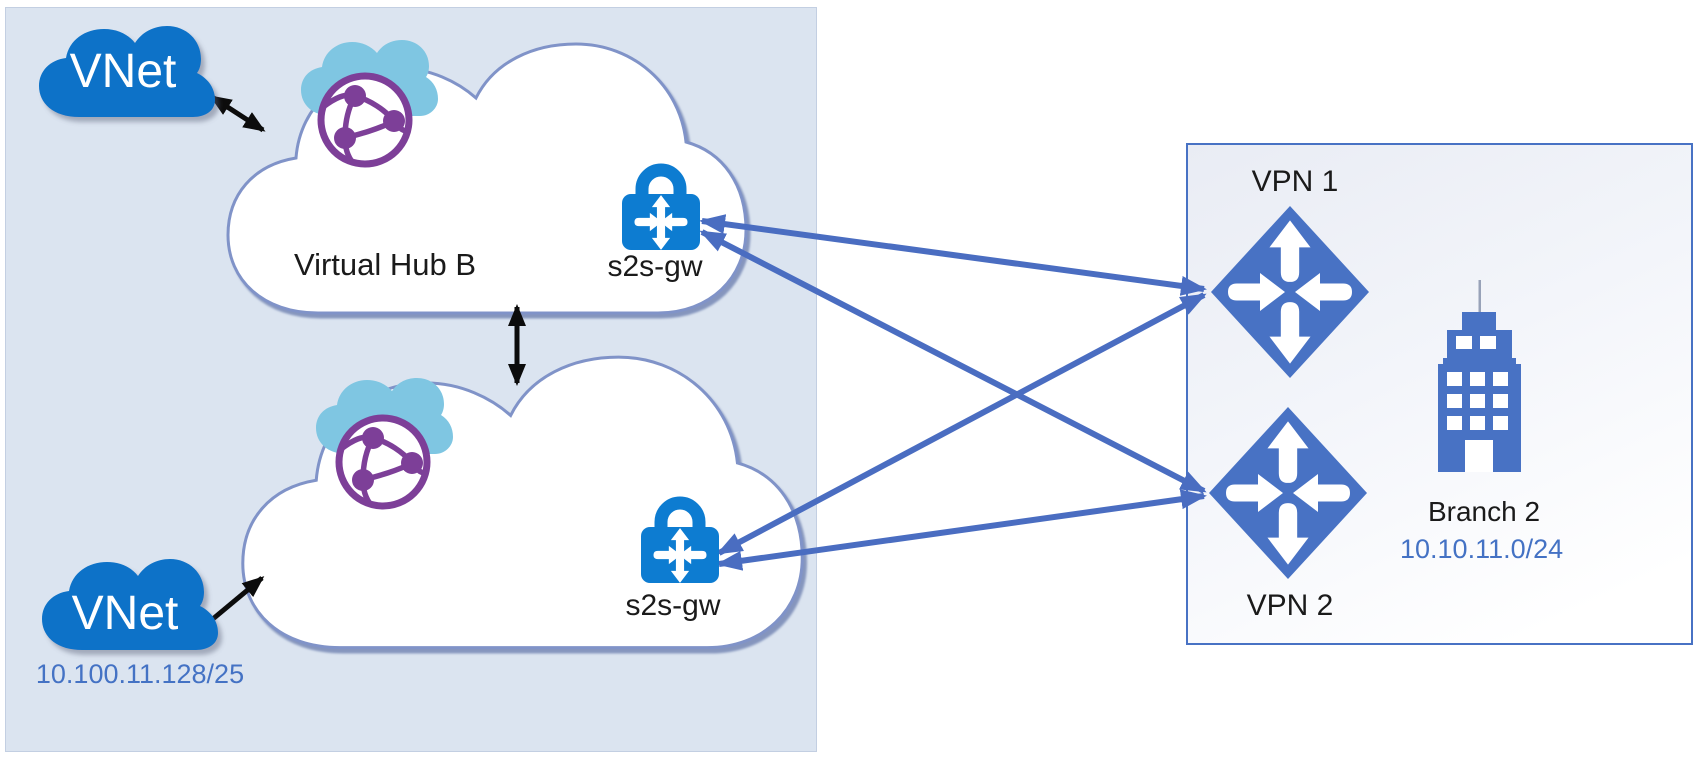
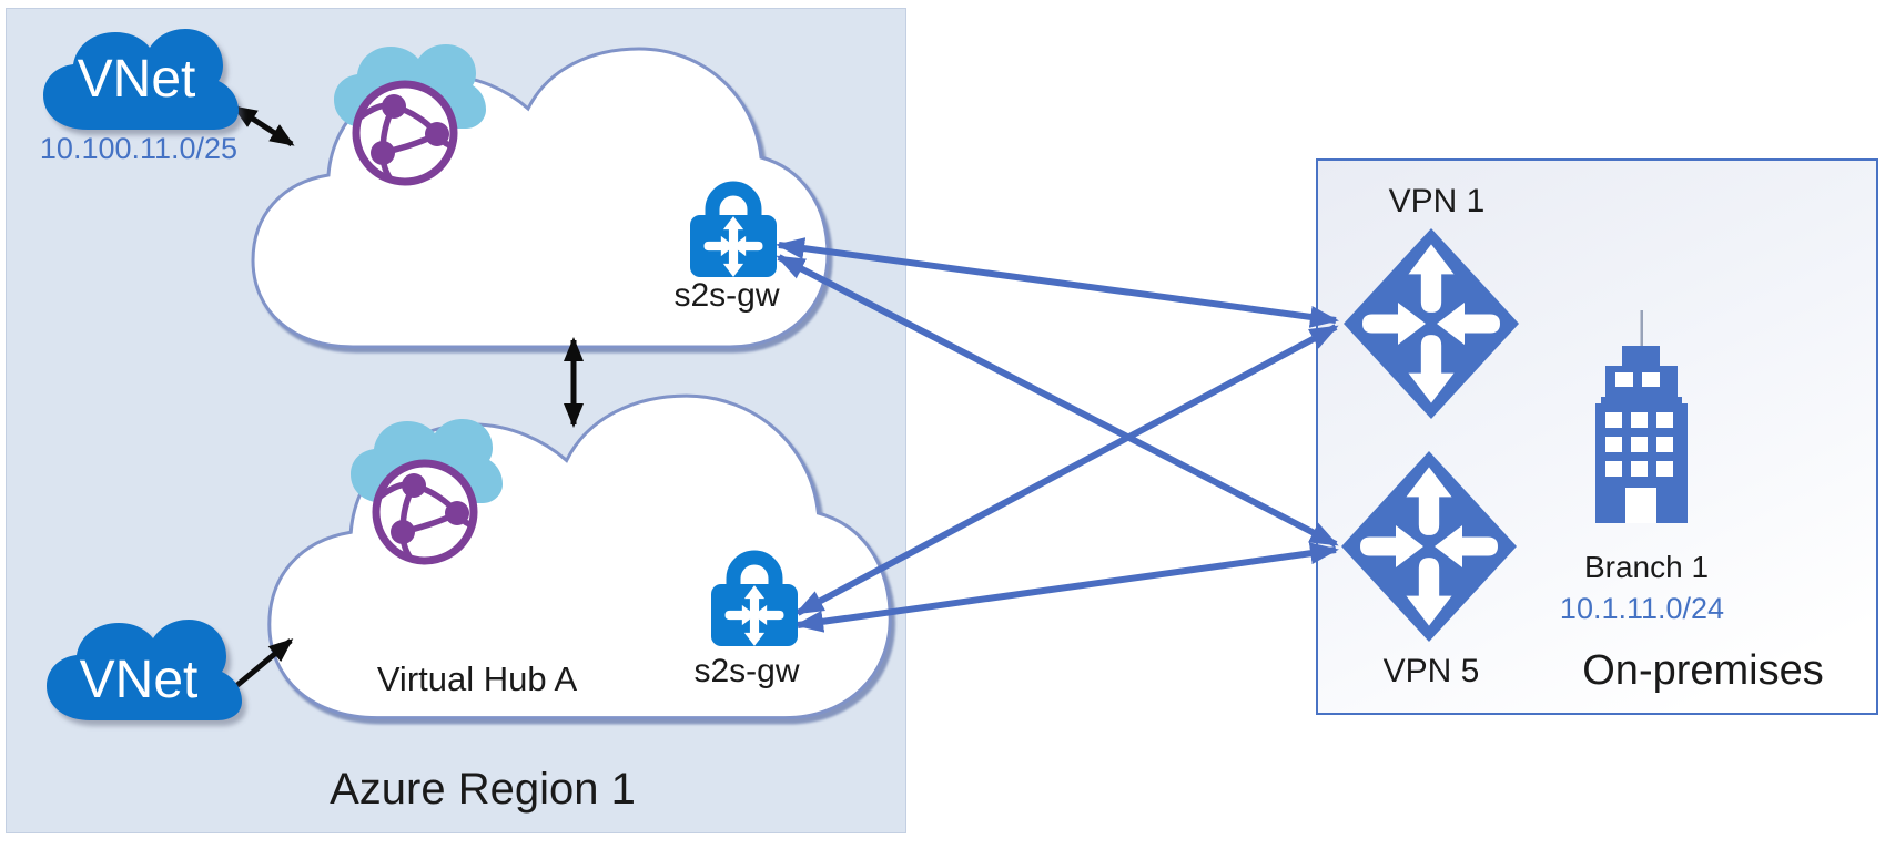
  VNet
+ 10.100.11.0/25
  VNet
- 10.100.11.128/25
- Virtual Hub B
  s2s-gw
+ Virtual Hub A
  s2s-gw
+ Azure Region 1
  VPN 1
- VPN 2
+ VPN 5
- Branch 2
+ Branch 1
- 10.10.11.0/24
+ 10.1.11.0/24
+ On-premises
